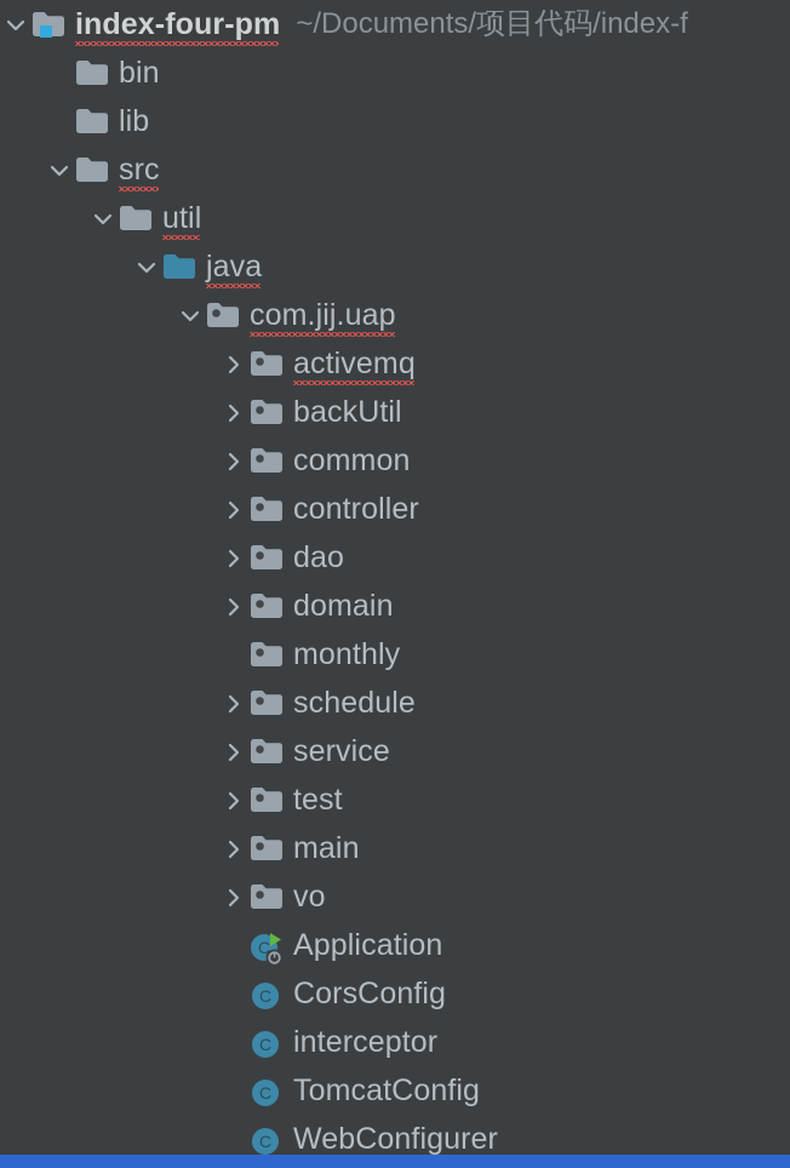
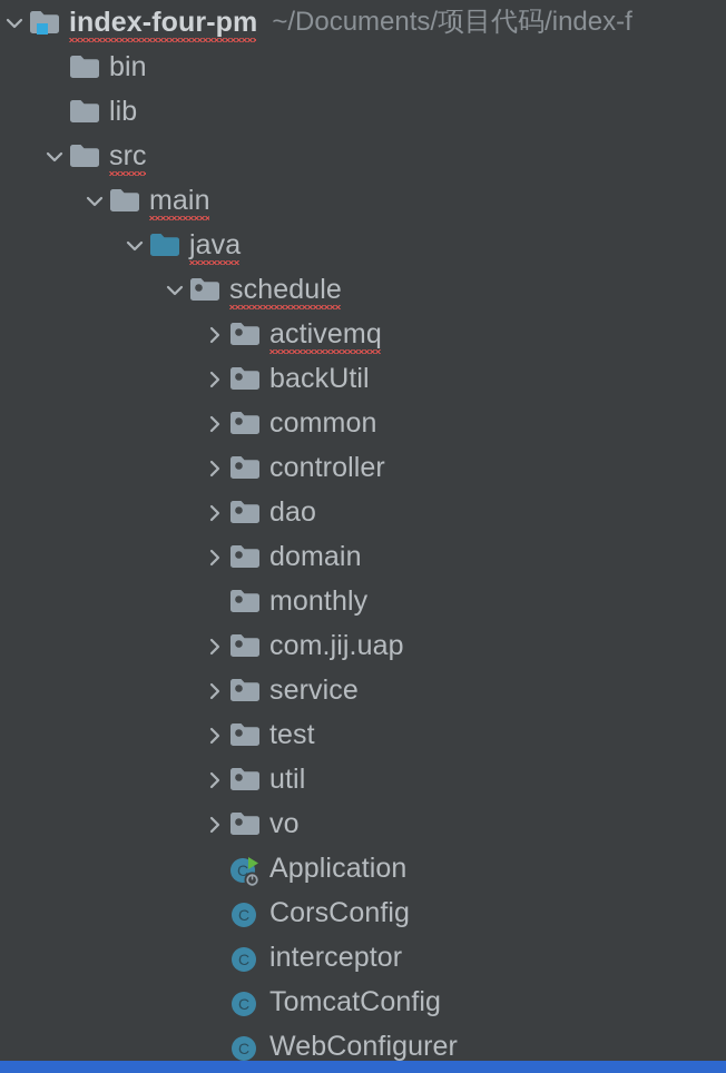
  index-four-pm
  ~/Documents/项目代码/index-f
  bin
  lib
  src
- util
+ main
  java
- com.jij.uap
+ schedule
  activemq
  backUtil
  common
  controller
  dao
  domain
  monthly
- schedule
+ com.jij.uap
  service
  test
- main
+ util
  vo
  C
  Application
  C
  CorsConfig
  C
  interceptor
  C
  TomcatConfig
  C
  WebConfigurer
